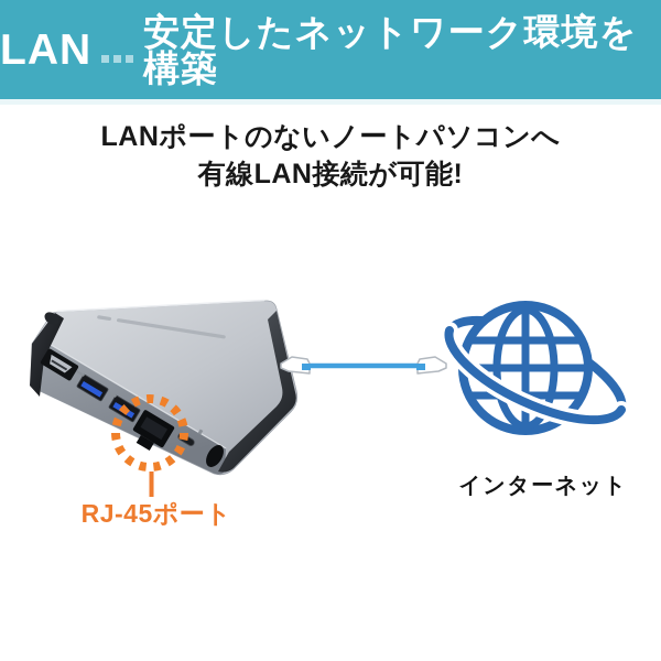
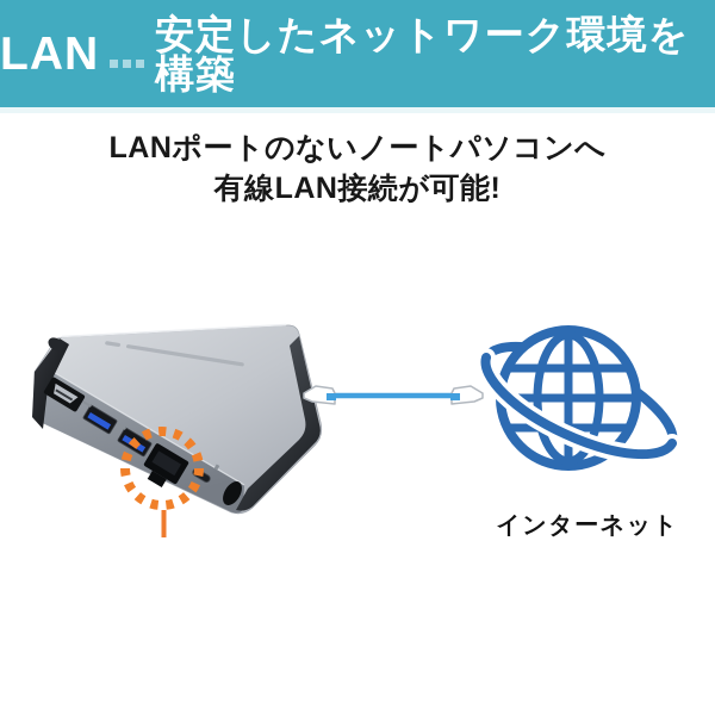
  LAN
  安定したネットワーク環境を構築
  LANポートのないノートパソコンへ
  有線LAN接続が可能!
- RJ-45ポート
  インターネット
